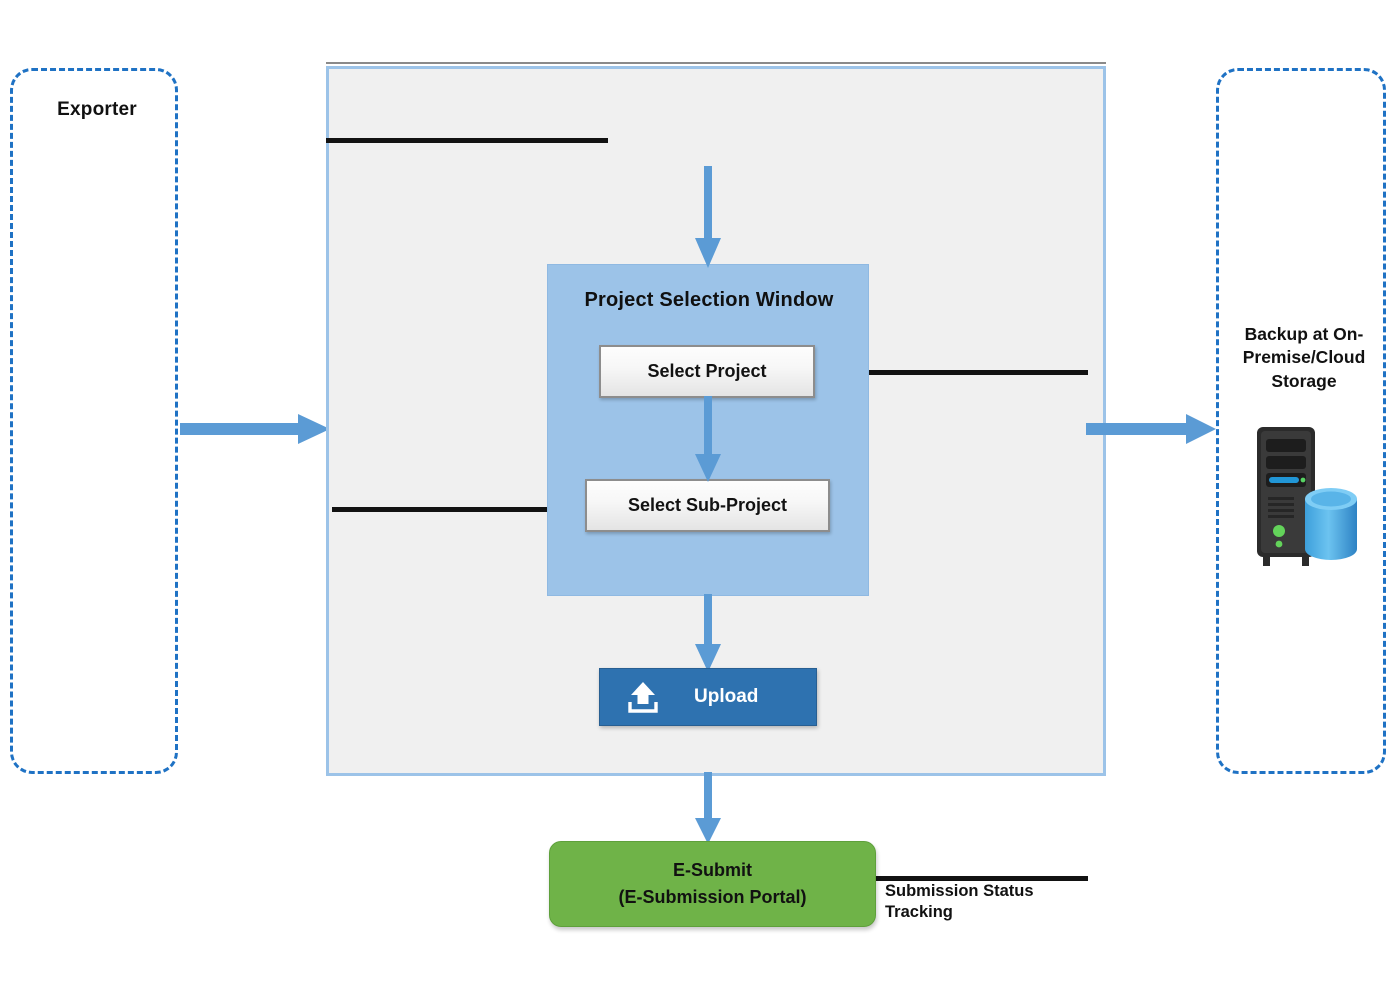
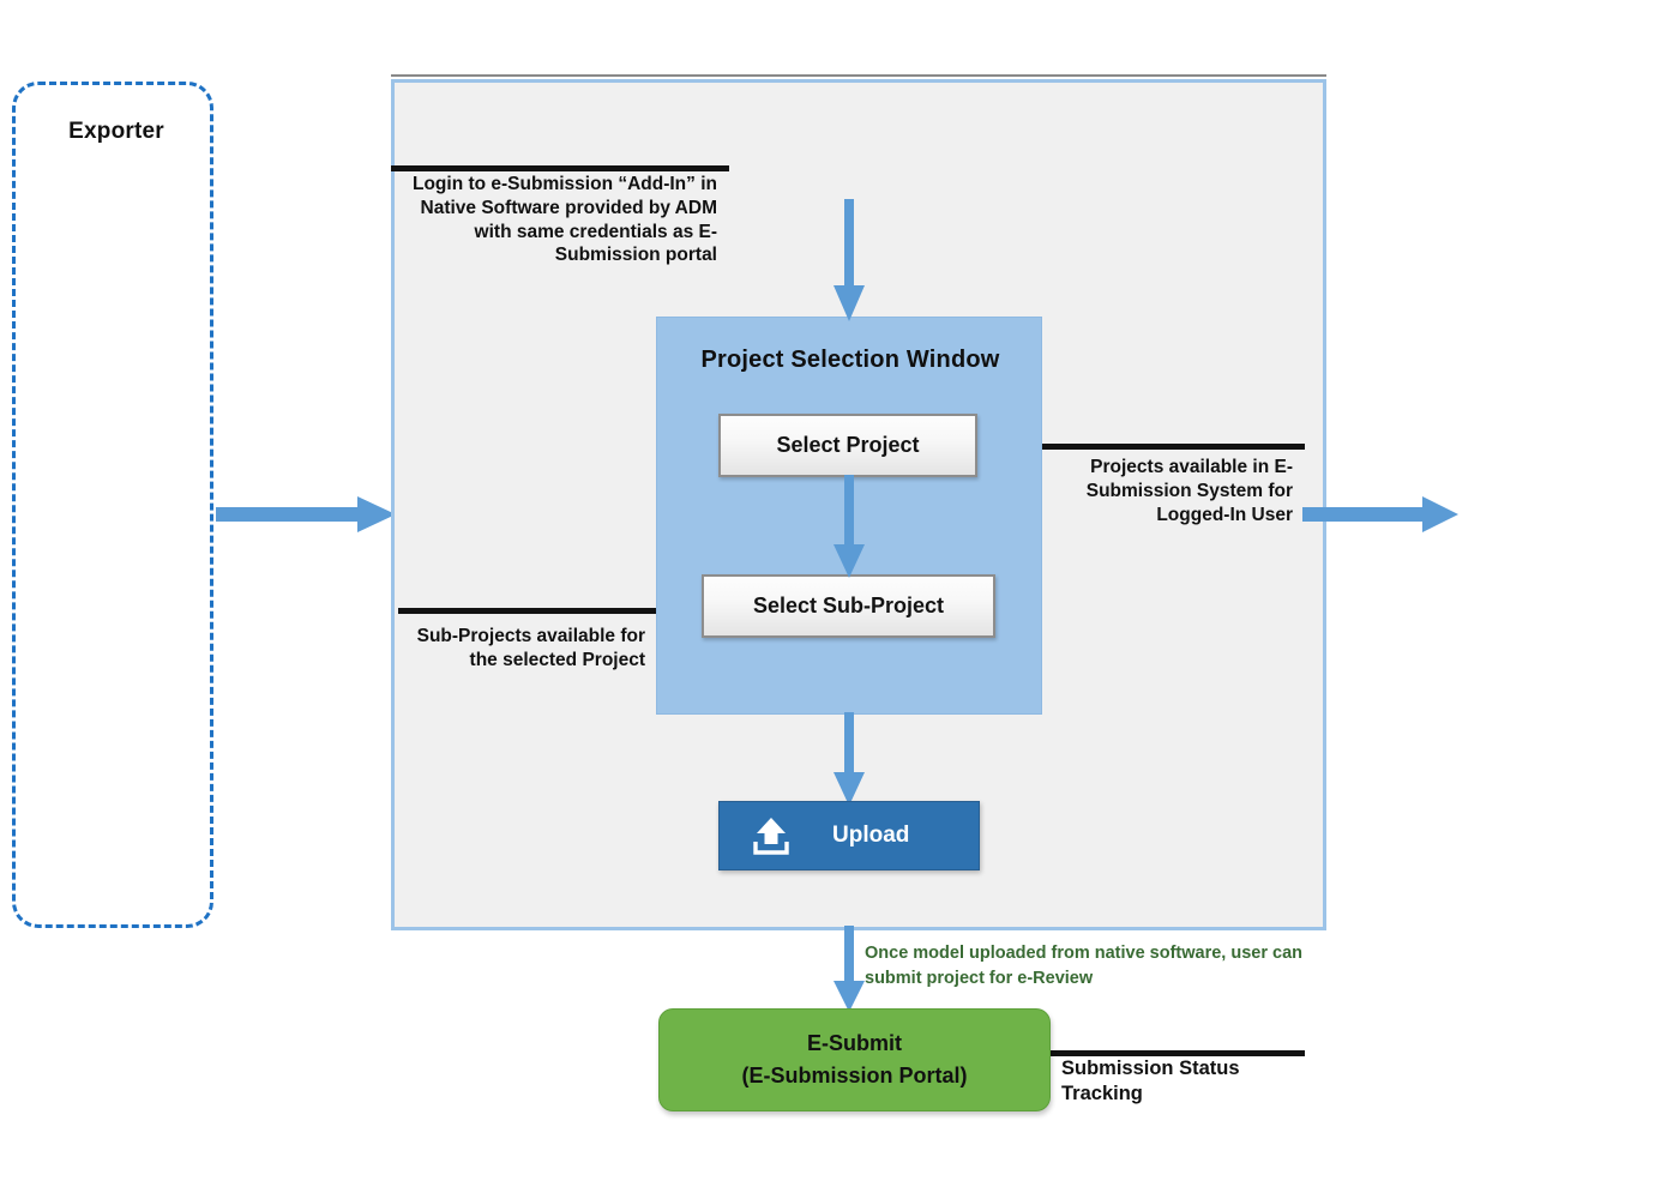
  Exporter
  Project Selection Window
  Select Project
  Select Sub-Project
  Upload
+ Login to e-Submission “Add-In” in Native Software provided by ADM with same credentials as E-Submission portal
+ Projects available in E-Submission System for Logged-In User
+ Sub-Projects available for the selected Project
+ Once model uploaded from native software, user can submit project for e-Review
  Submission Status Tracking
  E-Submit
  (E-Submission Portal)
- Backup at On-Premise/Cloud Storage
